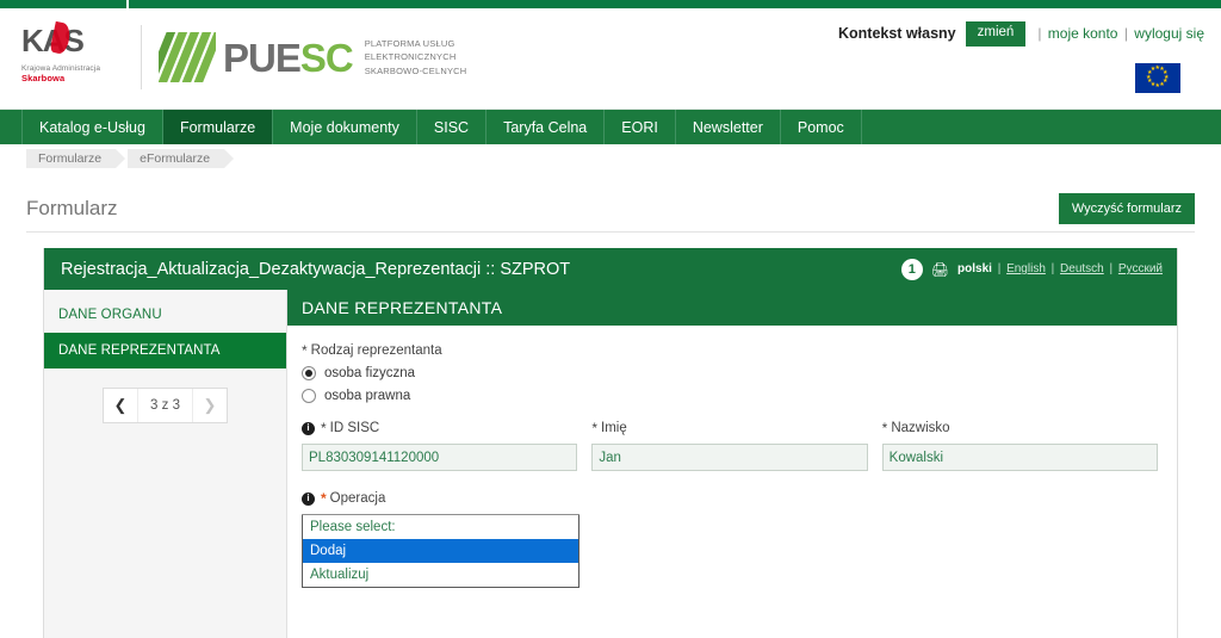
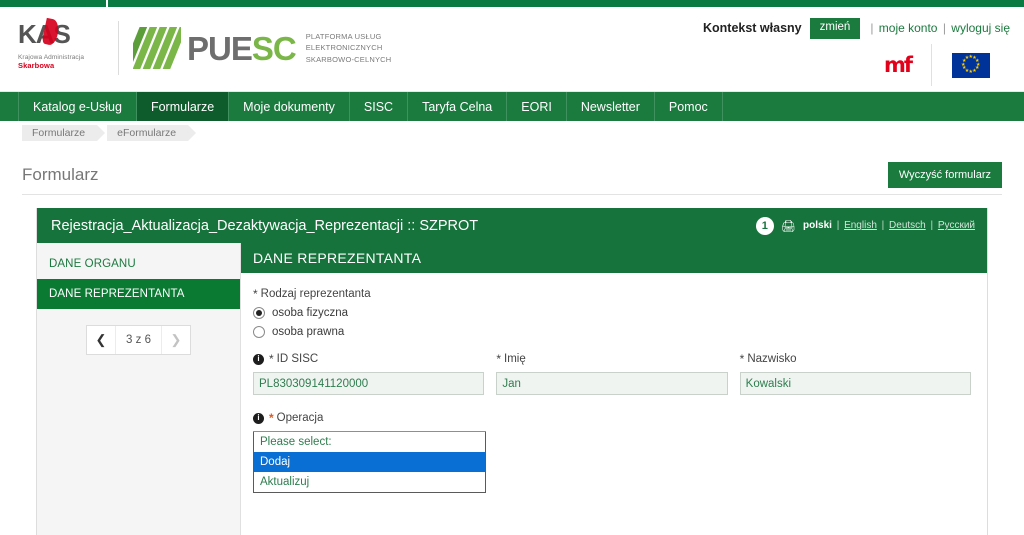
  Skarbowa
  PUESC
  PLATFORMA USŁUG
  ELEKTRONICZNYCH
  SKARBOWO-CELNYCH
  Kontekst własny
  zmień
  | moje konto | wyloguj się
+ mf
  Katalog e-Usług
  Formularze
  Moje dokumenty
  SISC
  Taryfa Celna
  EORI
  Newsletter
  Pomoc
  Formularze
  eFormularze
  Formularz
  Wyczyść formularz
  Rejestracja_Aktualizacja_Dezaktywacja_Reprezentacji :: SZPROT
  1
  🖨
  polski | English | Deutsch | Русский
  DANE ORGANU
  DANE REPREZENTANTA
  ❮
- 3 z 3
+ 3 z 6
  ❯
  DANE REPREZENTANTA
  *
  Rodzaj reprezentanta
  osoba fizyczna
  osoba prawna
  i
  *
  ID SISC
  PL830309141120000
  *
  Imię
  Jan
  *
  Nazwisko
  Kowalski
  i
  *
  Operacja
  Please select:
  Dodaj
  Aktualizuj
